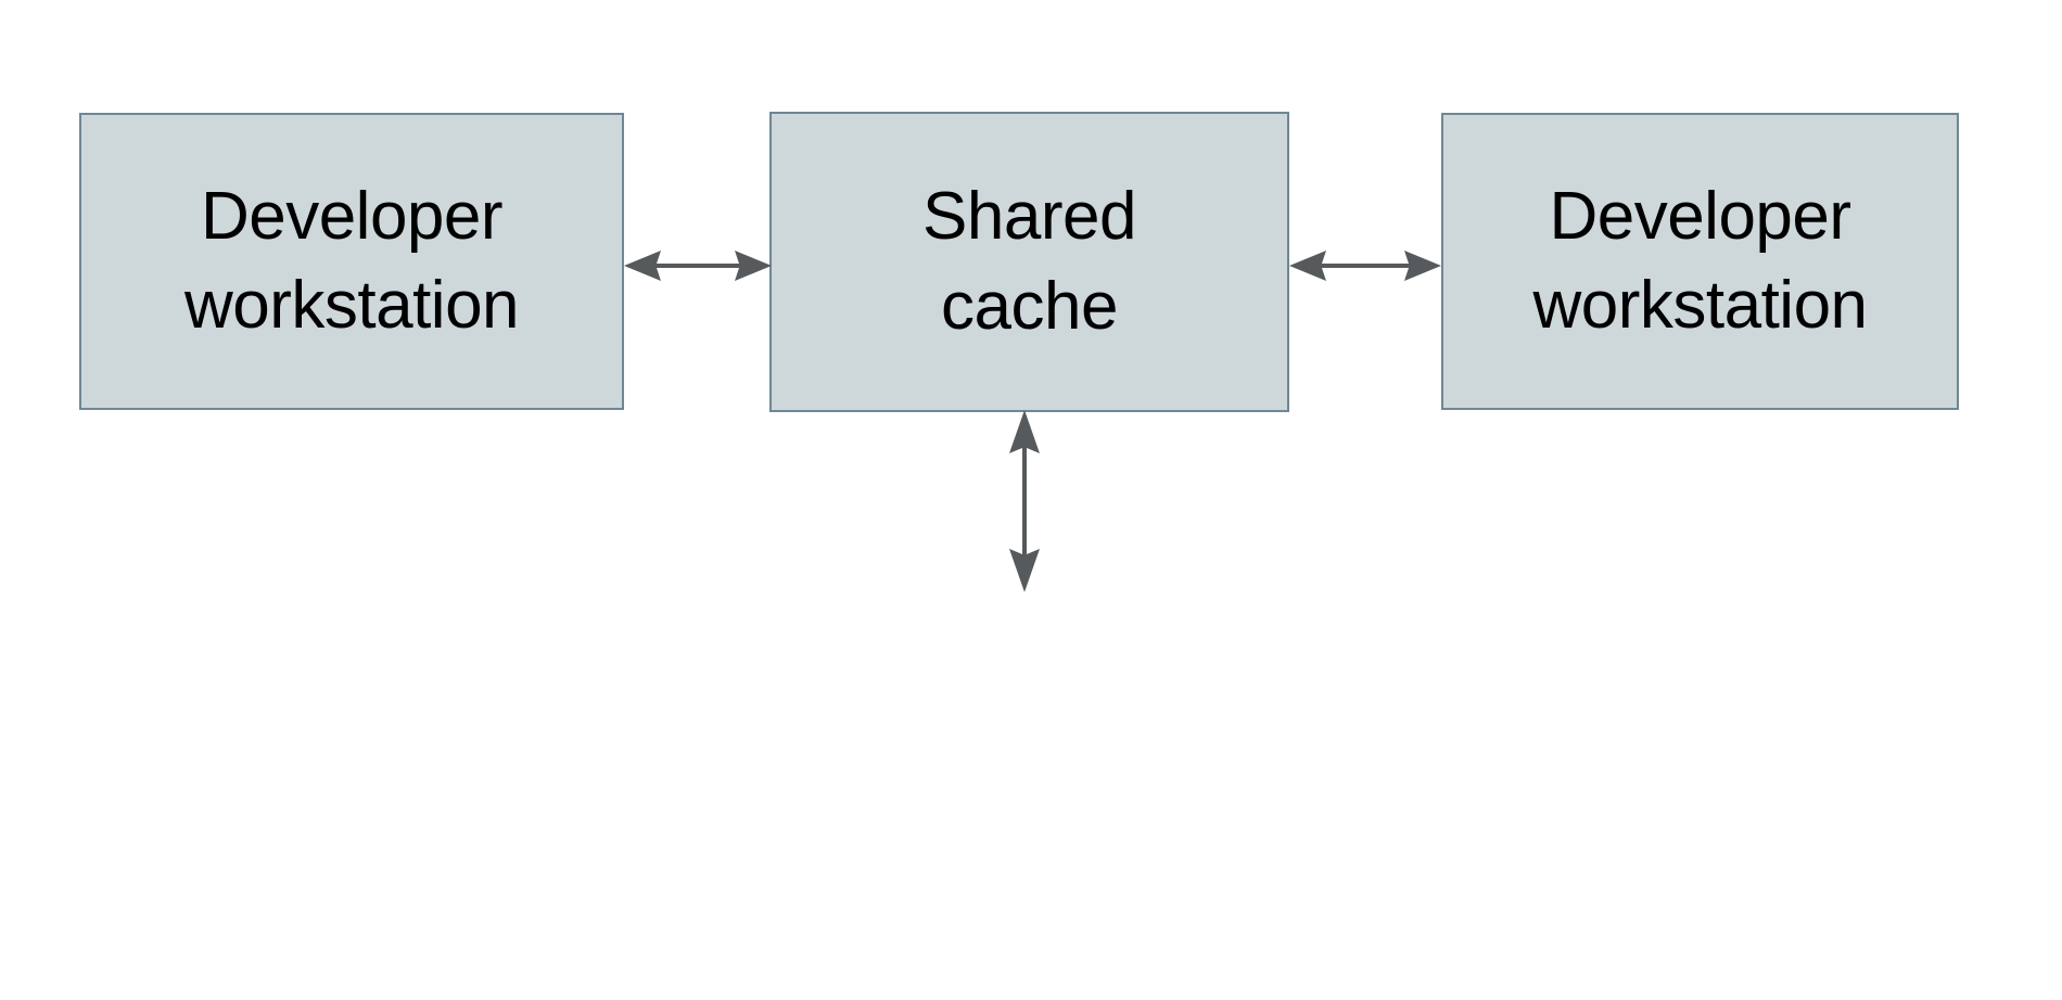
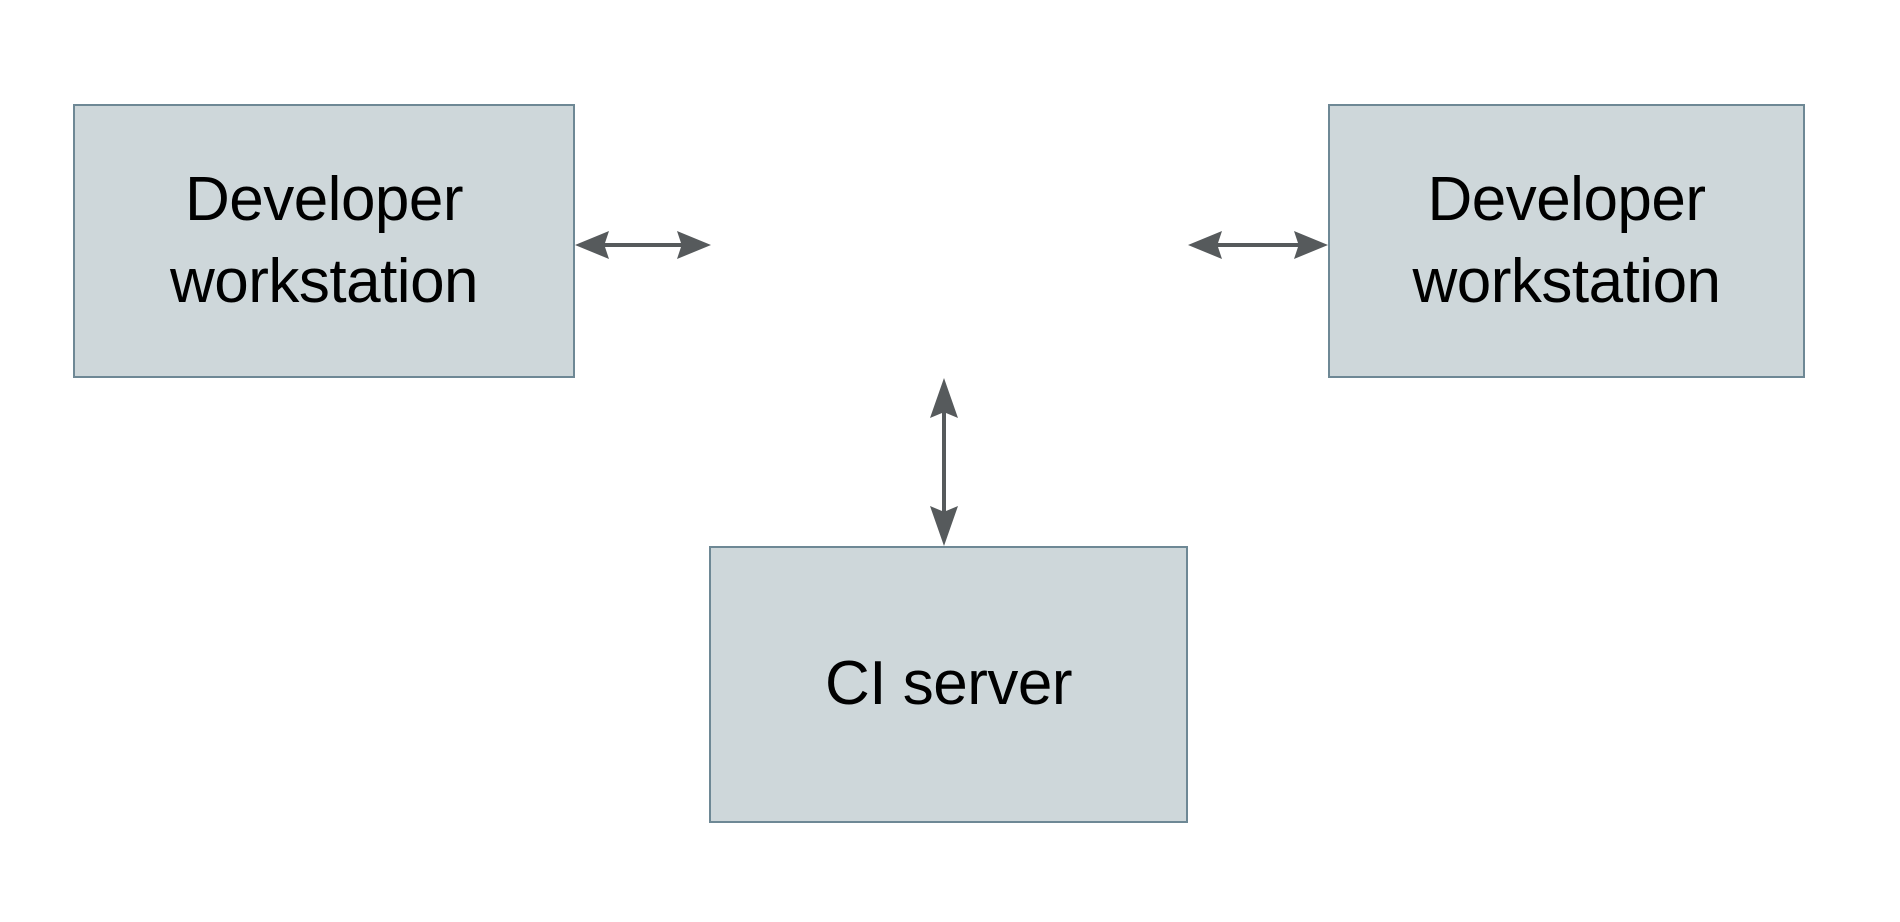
  Developer
  workstation
- Shared
- cache
  Developer
  workstation
+ CI server
